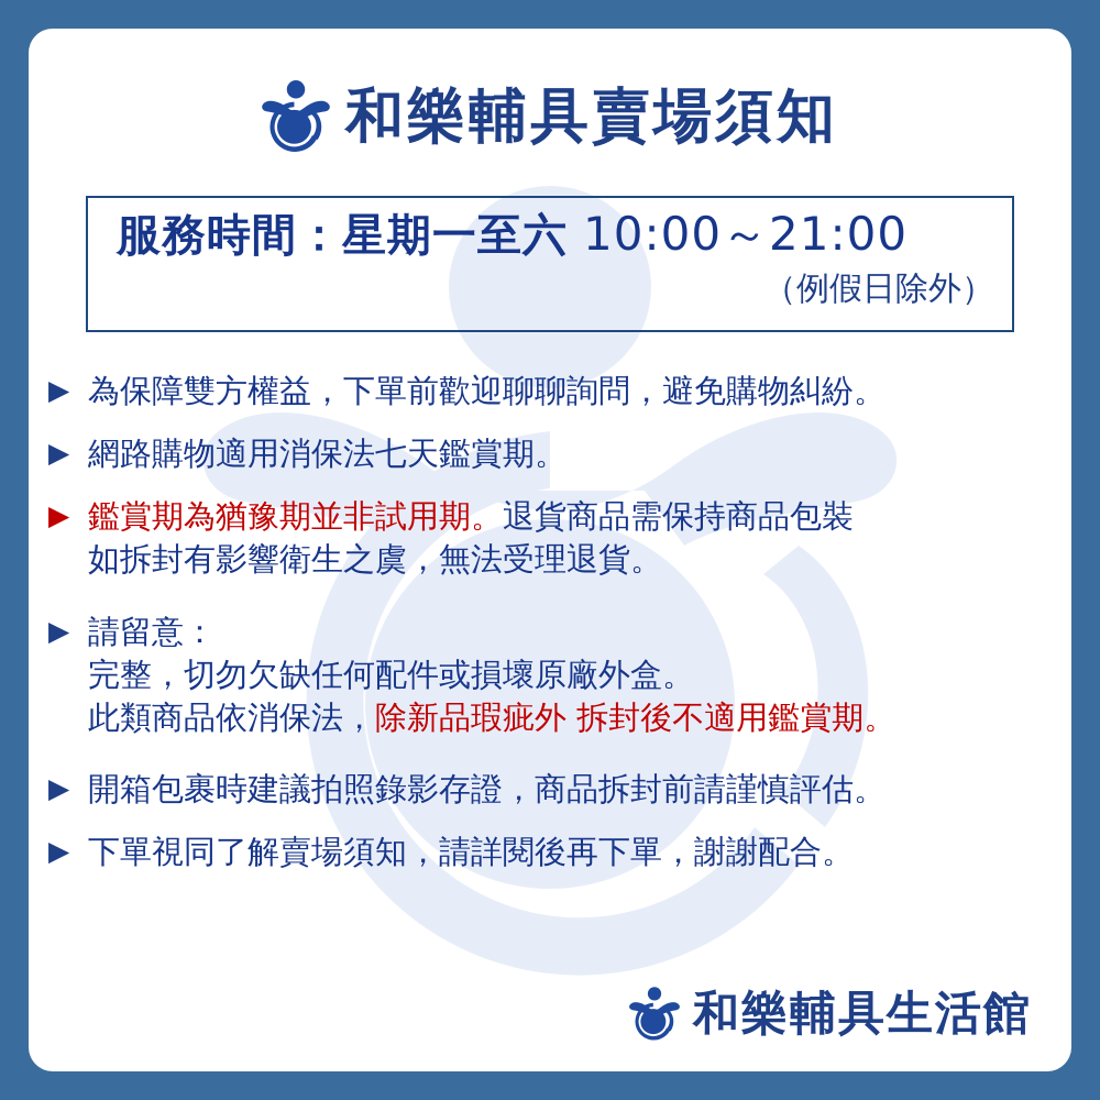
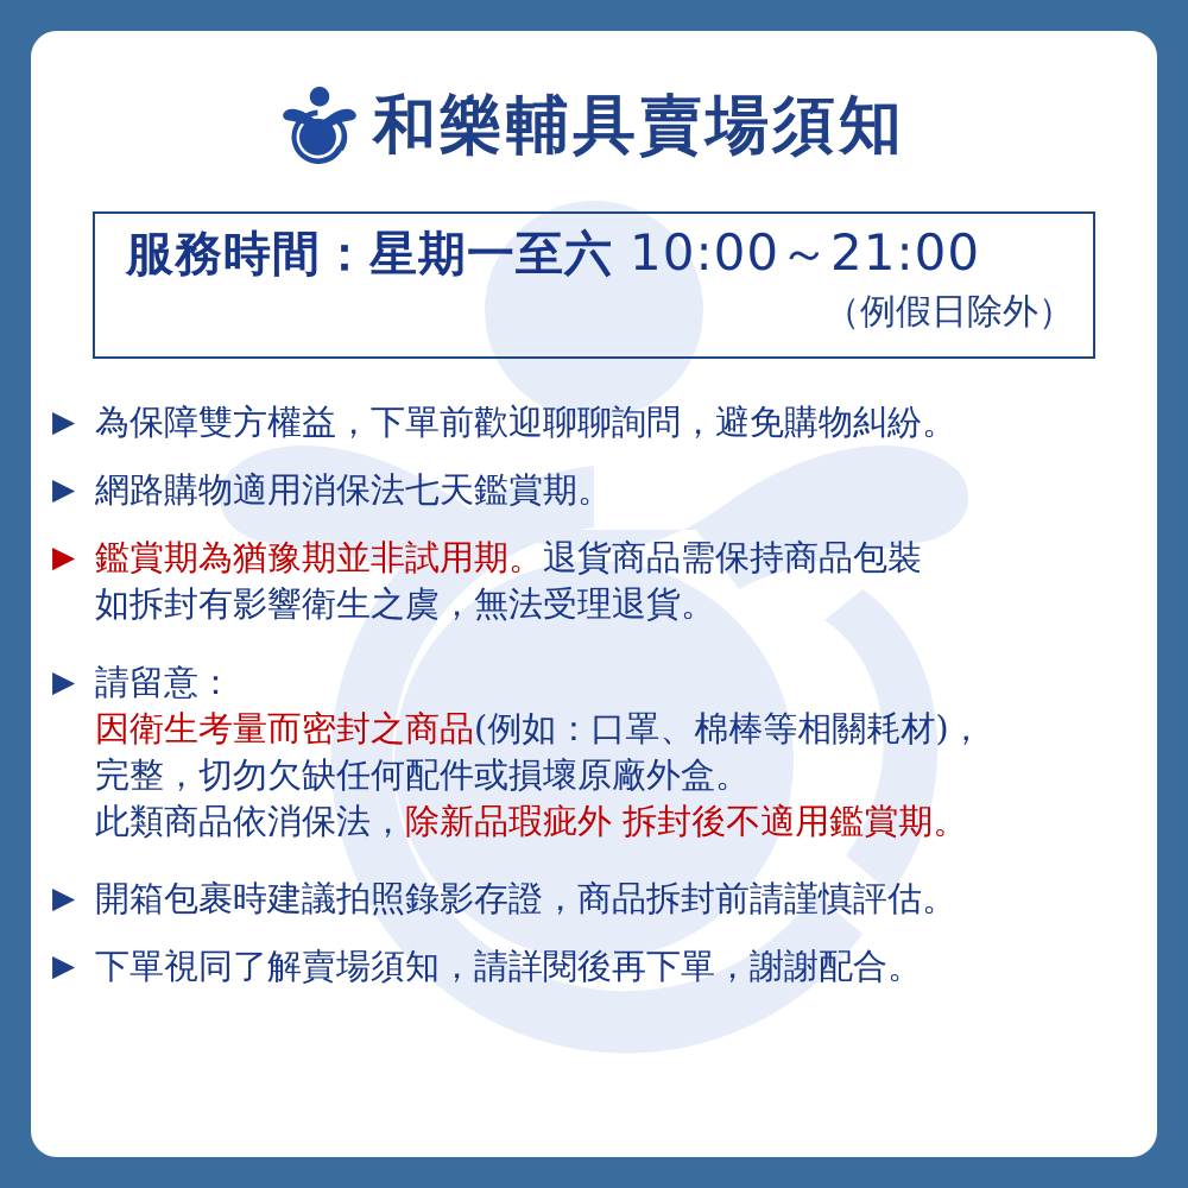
  和樂輔具賣場須知
  服務時間：星期一至六
  10:00～21:00
  （例假日除外）
  ▶
  為保障雙方權益，下單前歡迎聊聊詢問，避免購物糾紛。
  ▶
  網路購物適用消保法七天鑑賞期。
  ▶
  鑑賞期為猶豫期並非試用期。退貨商品需保持商品包裝
  如拆封有影響衛生之虞，無法受理退貨。
  ▶
  請留意：
+ 因衛生考量而密封之商品(例如：口罩、棉棒等相關耗材)，
  完整，切勿欠缺任何配件或損壞原廠外盒。
  此類商品依消保法，除新品瑕疵外 拆封後不適用鑑賞期。
  ▶
  開箱包裹時建議拍照錄影存證，商品拆封前請謹慎評估。
  ▶
  下單視同了解賣場須知，請詳閱後再下單，謝謝配合。
- 和樂輔具生活館
